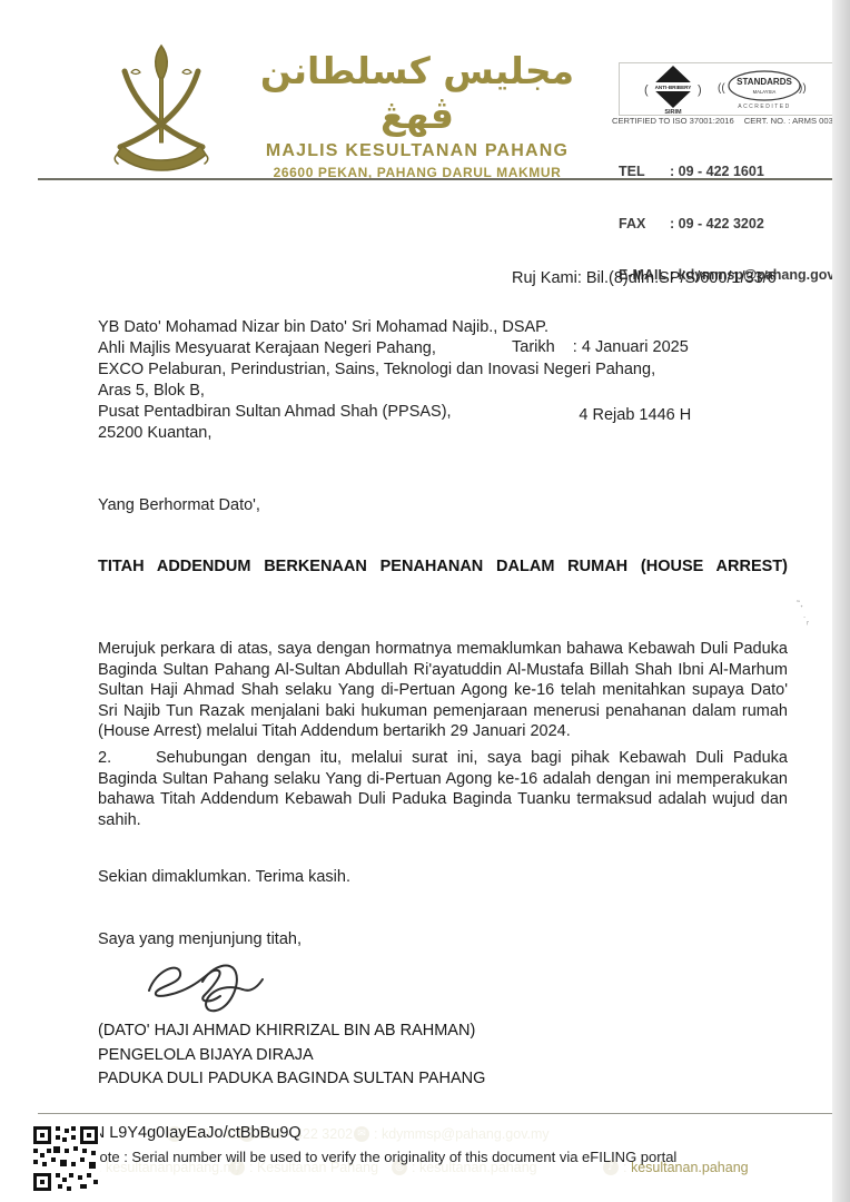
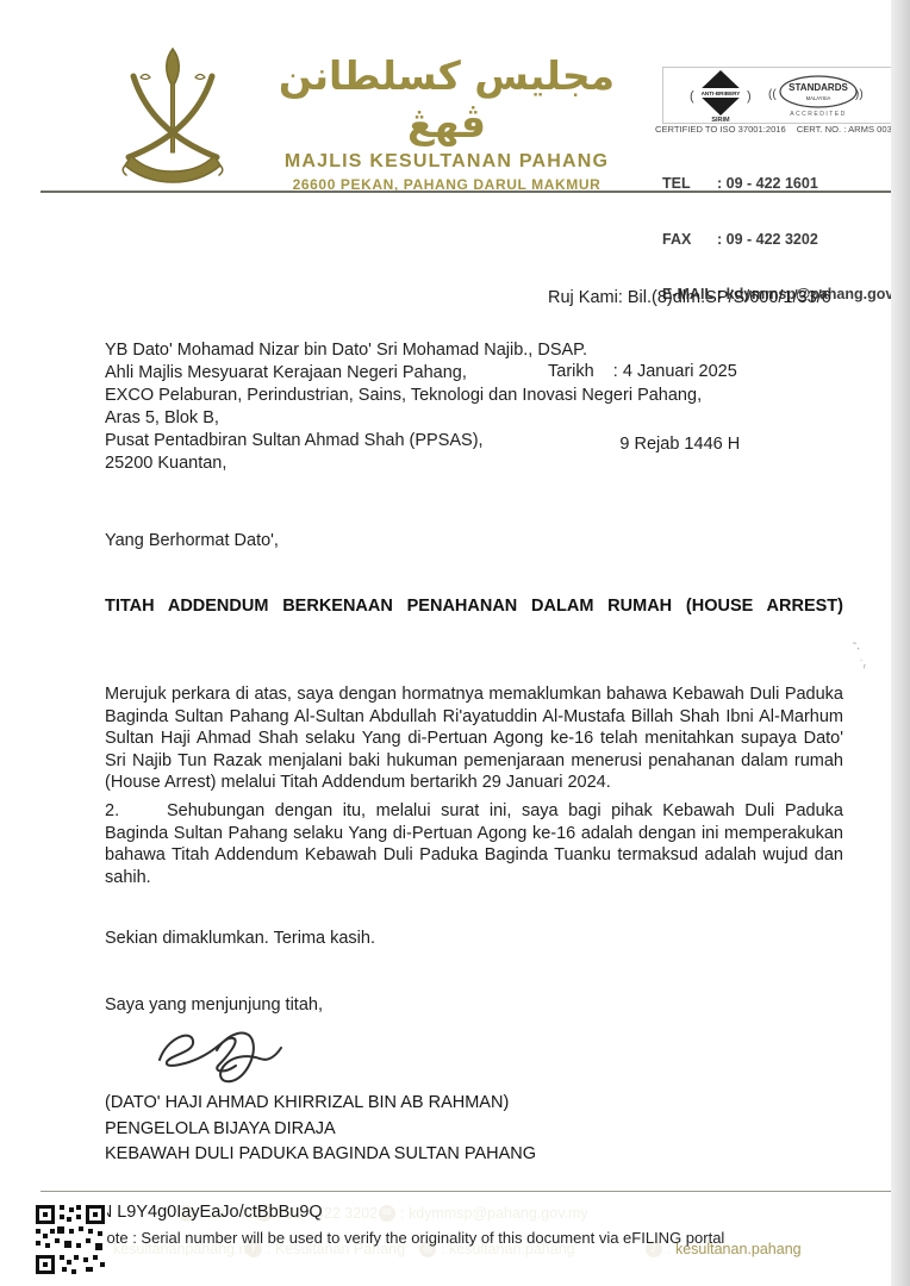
  مجليس كسلطانن ڤهڠ
  MAJLIS KESULTANAN PAHANG
  26600 PEKAN, PAHANG DARUL MAKMUR
  (
  )
  ((
  ))
  STANDARDS
  CERTIFIED TO ISO 37001:2016
  CERT. NO. : ARMS 003
  TEL : 09 - 422 1601
  FAX : 09 - 422 3202
  E-MAIL : kdymmsp@pahang.gov
  Ruj Kami: Bil.(8)dlm.SP/S/600/1/33/6
  Tarikh : 4 Januari 2025
- 4 Rejab 1446 H
+ 9 Rejab 1446 H
  YB Dato' Mohamad Nizar bin Dato' Sri Mohamad Najib., DSAP.
  Ahli Majlis Mesyuarat Kerajaan Negeri Pahang,
  EXCO Pelaburan, Perindustrian, Sains, Teknologi dan Inovasi Negeri Pahang,
  Aras 5, Blok B,
  Pusat Pentadbiran Sultan Ahmad Shah (PPSAS),
  25200 Kuantan,
  Yang Berhormat Dato',
  TITAH ADDENDUM BERKENAAN PENAHANAN DALAM RUMAH (HOUSE ARREST)
  Merujuk perkara di atas, saya dengan hormatnya memaklumkan bahawa Kebawah Duli Paduka Baginda Sultan Pahang Al-Sultan Abdullah Ri'ayatuddin Al-Mustafa Billah Shah Ibni Al-Marhum Sultan Haji Ahmad Shah selaku Yang di-Pertuan Agong ke-16 telah menitahkan supaya Dato' Sri Najib Tun Razak menjalani baki hukuman pemenjaraan menerusi penahanan dalam rumah (House Arrest) melalui Titah Addendum bertarikh 29 Januari 2024.
  2. Sehubungan dengan itu, melalui surat ini, saya bagi pihak Kebawah Duli Paduka Baginda Sultan Pahang selaku Yang di-Pertuan Agong ke-16 adalah dengan ini memperakukan bahawa Titah Addendum Kebawah Duli Paduka Baginda Tuanku termaksud adalah wujud dan sahih.
  Sekian dimaklumkan. Terima kasih.
  Saya yang menjunjung titah,
  ˜˖
  ˙ᵣ
  (DATO' HAJI AHMAD KHIRRIZAL BIN AB RAHMAN)
  PENGELOLA BIJAYA DIRAJA
- PADUKA DULI PADUKA BAGINDA SULTAN PAHANG
+ KEBAWAH DULI PADUKA BAGINDA SULTAN PAHANG
  ☎
  : 09 - 422 1601
  ☎
  : 09 - 422 3202
  : kdymmsp@pahang.gov.my
  kesultananpahang.my
  : Kesultanan Pahang
  ◎
  : kesultanan.pahang
  : kesultanan.pahang
  L9Y4g0IayEaJo/ctBbBu9Q
  ote : Serial number will be used to verify the originality of this document via eFILING portal
